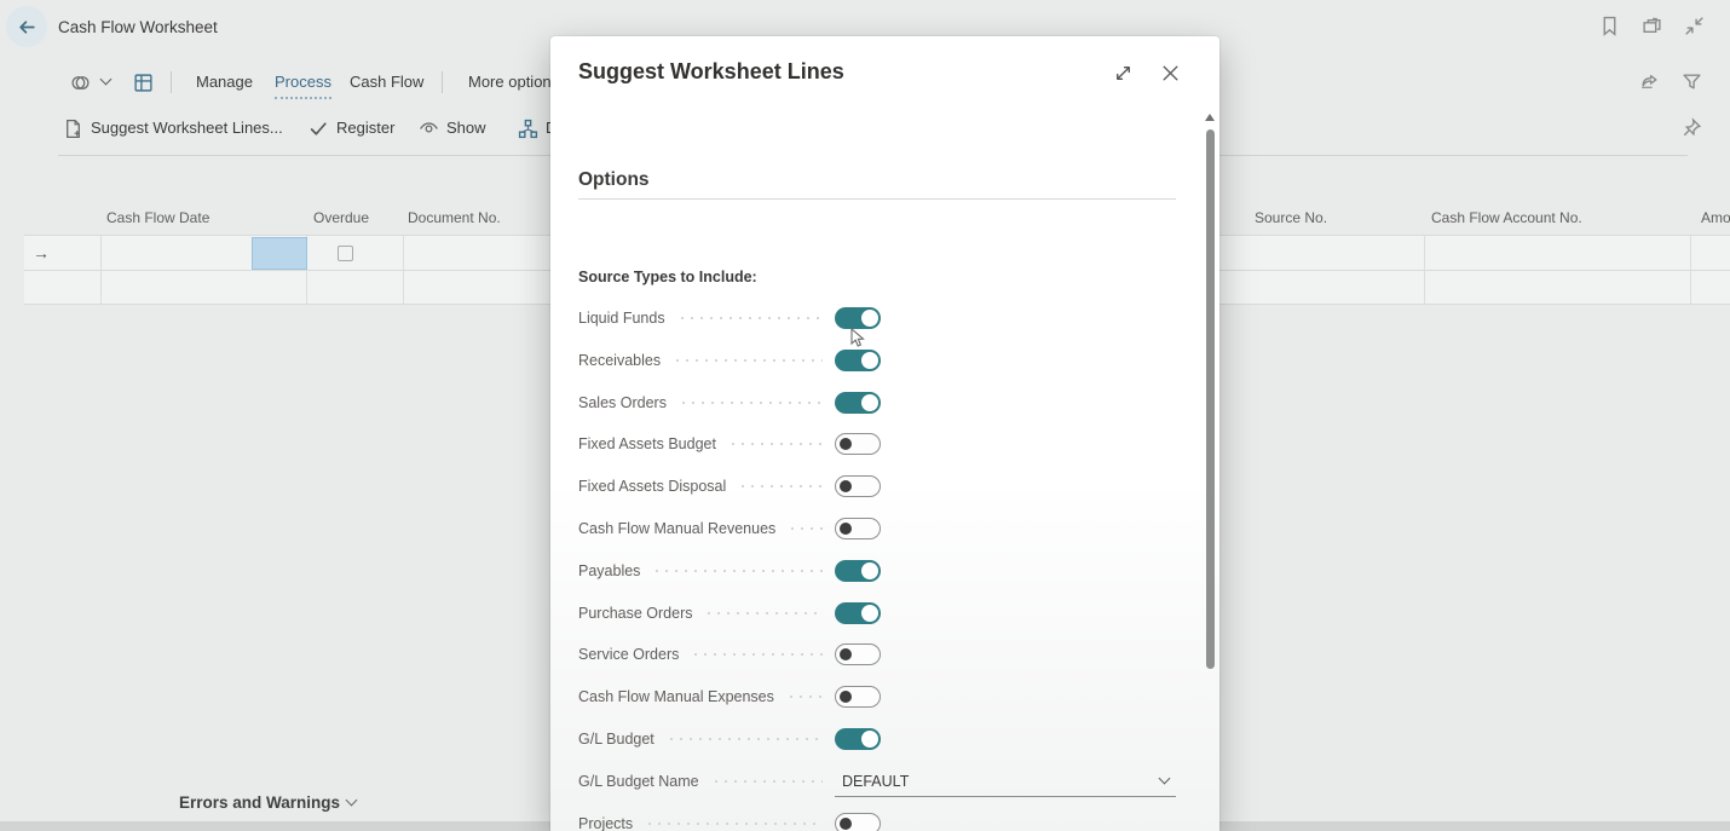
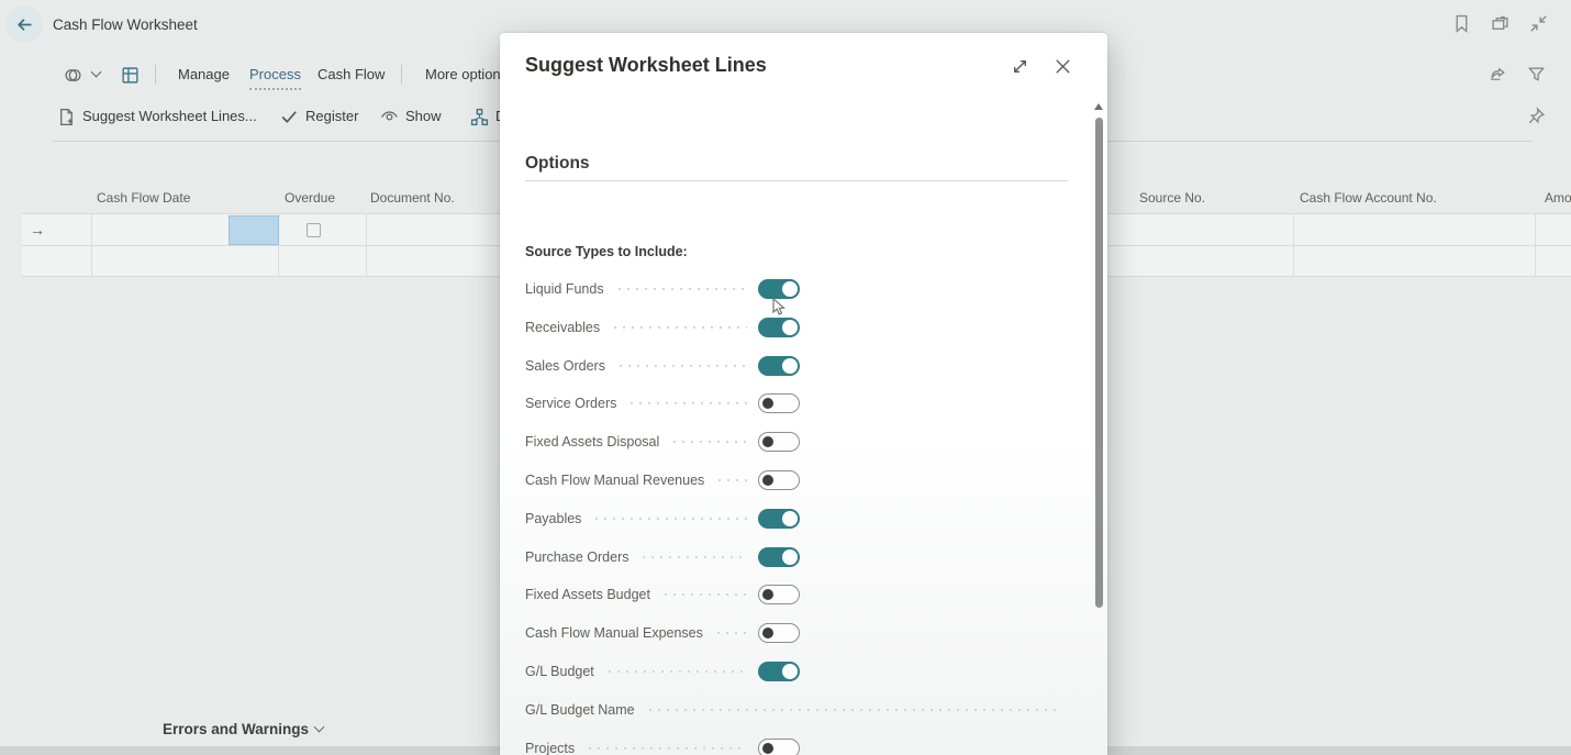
  Cash Flow Worksheet
  Manage
  Process
  Cash Flow
  More option
  Suggest Worksheet Lines...
  Register
  Show
  Cash Flow Date
  Overdue
  Document No.
  Source No.
  Cash Flow Account No.
  →
  Errors and Warnings
  Suggest Worksheet Lines
  Options
  Source Types to Include:
  Liquid Funds
  Receivables
  Sales Orders
- Fixed Assets Budget
+ Service Orders
  Fixed Assets Disposal
  Cash Flow Manual Revenues
  Payables
  Purchase Orders
- Service Orders
+ Fixed Assets Budget
  Cash Flow Manual Expenses
  G/L Budget
  Projects
  G/L Budget Name
- DEFAULT
